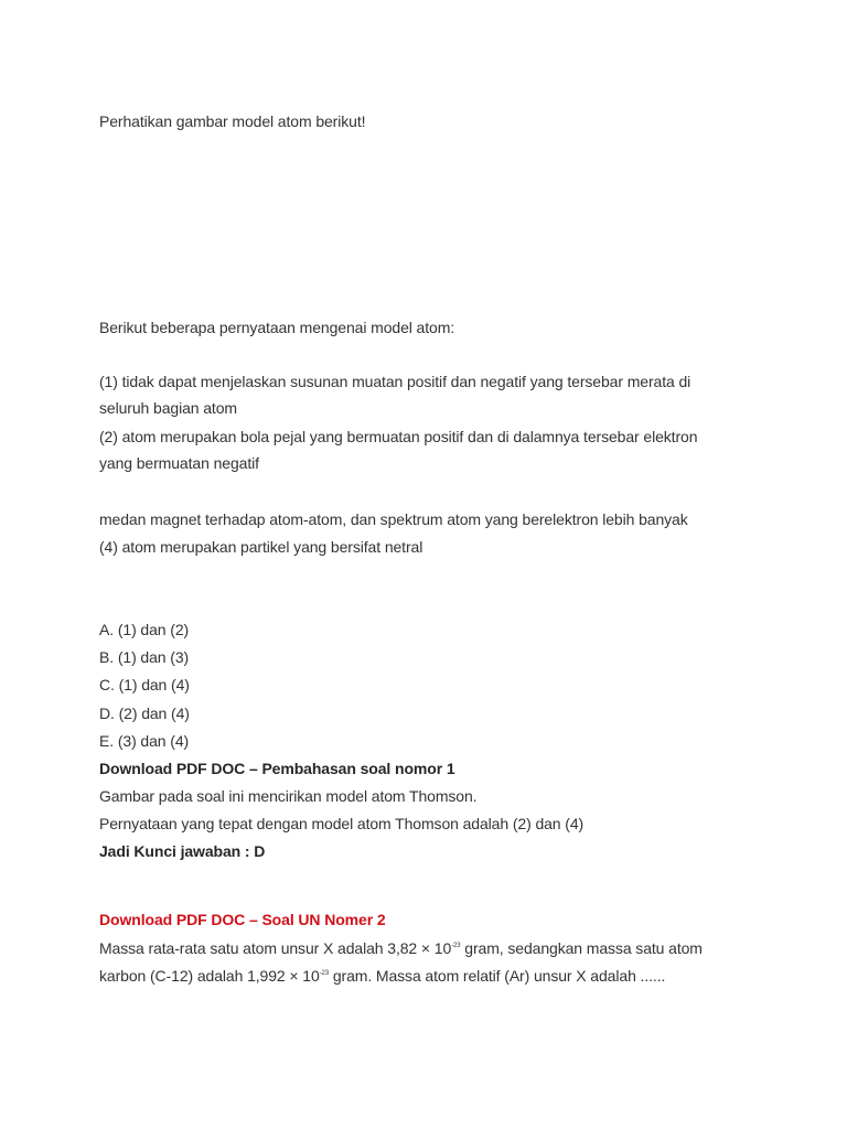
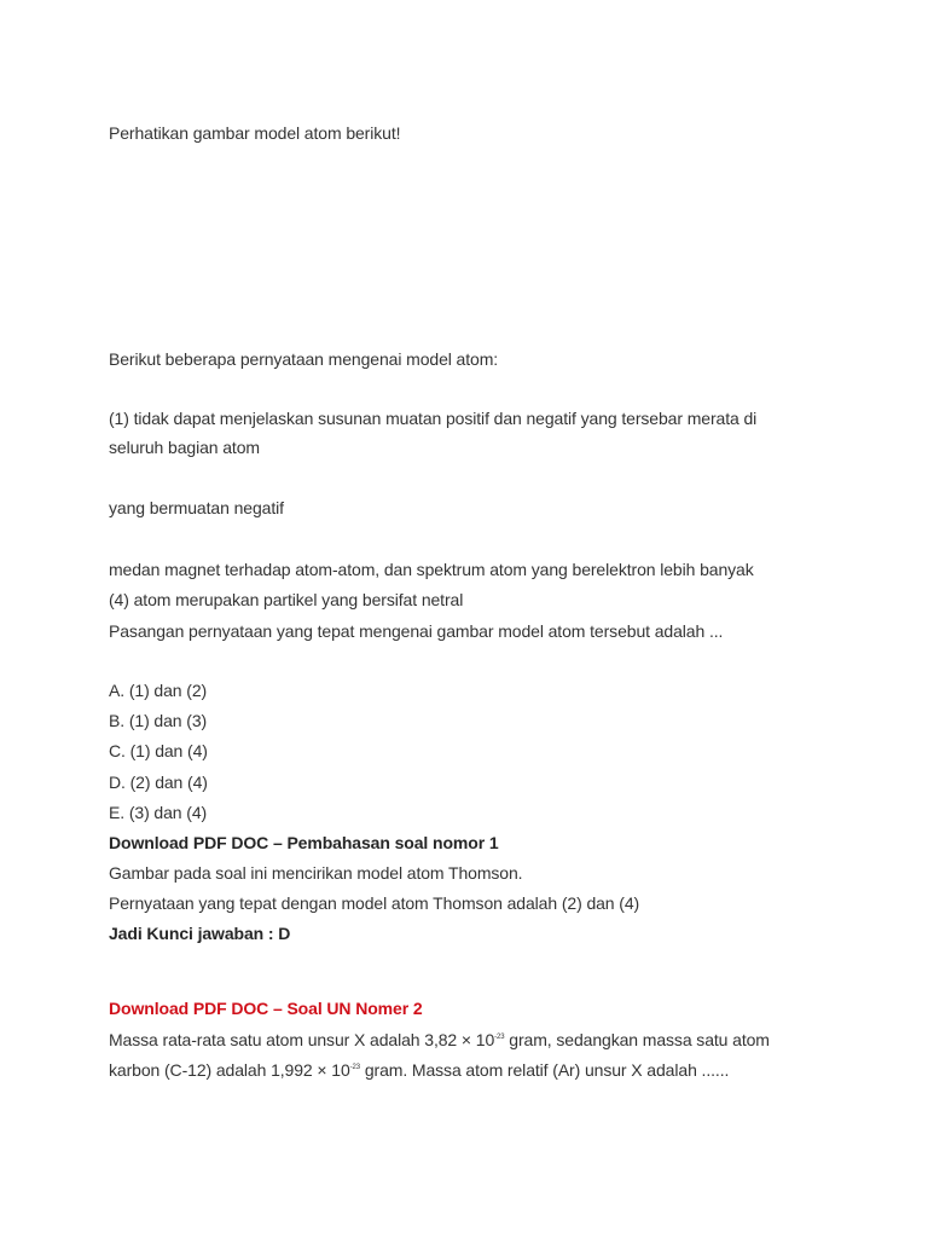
  Perhatikan gambar model atom berikut!
  Berikut beberapa pernyataan mengenai model atom:
  (1) tidak dapat menjelaskan susunan muatan positif dan negatif yang tersebar merata di
  seluruh bagian atom
- (2) atom merupakan bola pejal yang bermuatan positif dan di dalamnya tersebar elektron
  yang bermuatan negatif
  medan magnet terhadap atom-atom, dan spektrum atom yang berelektron lebih banyak
  (4) atom merupakan partikel yang bersifat netral
+ Pasangan pernyataan yang tepat mengenai gambar model atom tersebut adalah ...
  A. (1) dan (2)
  B. (1) dan (3)
  C. (1) dan (4)
  D. (2) dan (4)
  E. (3) dan (4)
  Download PDF DOC – Pembahasan soal nomor 1
  Gambar pada soal ini mencirikan model atom Thomson.
  Pernyataan yang tepat dengan model atom Thomson adalah (2) dan (4)
  Jadi Kunci jawaban : D
  Download PDF DOC – Soal UN Nomer 2
  Massa rata-rata satu atom unsur X adalah 3,82 × 10 gram, sedangkan massa satu atom
  karbon (C-12) adalah 1,992 × 10 gram. Massa atom relatif (Ar) unsur X adalah ......
